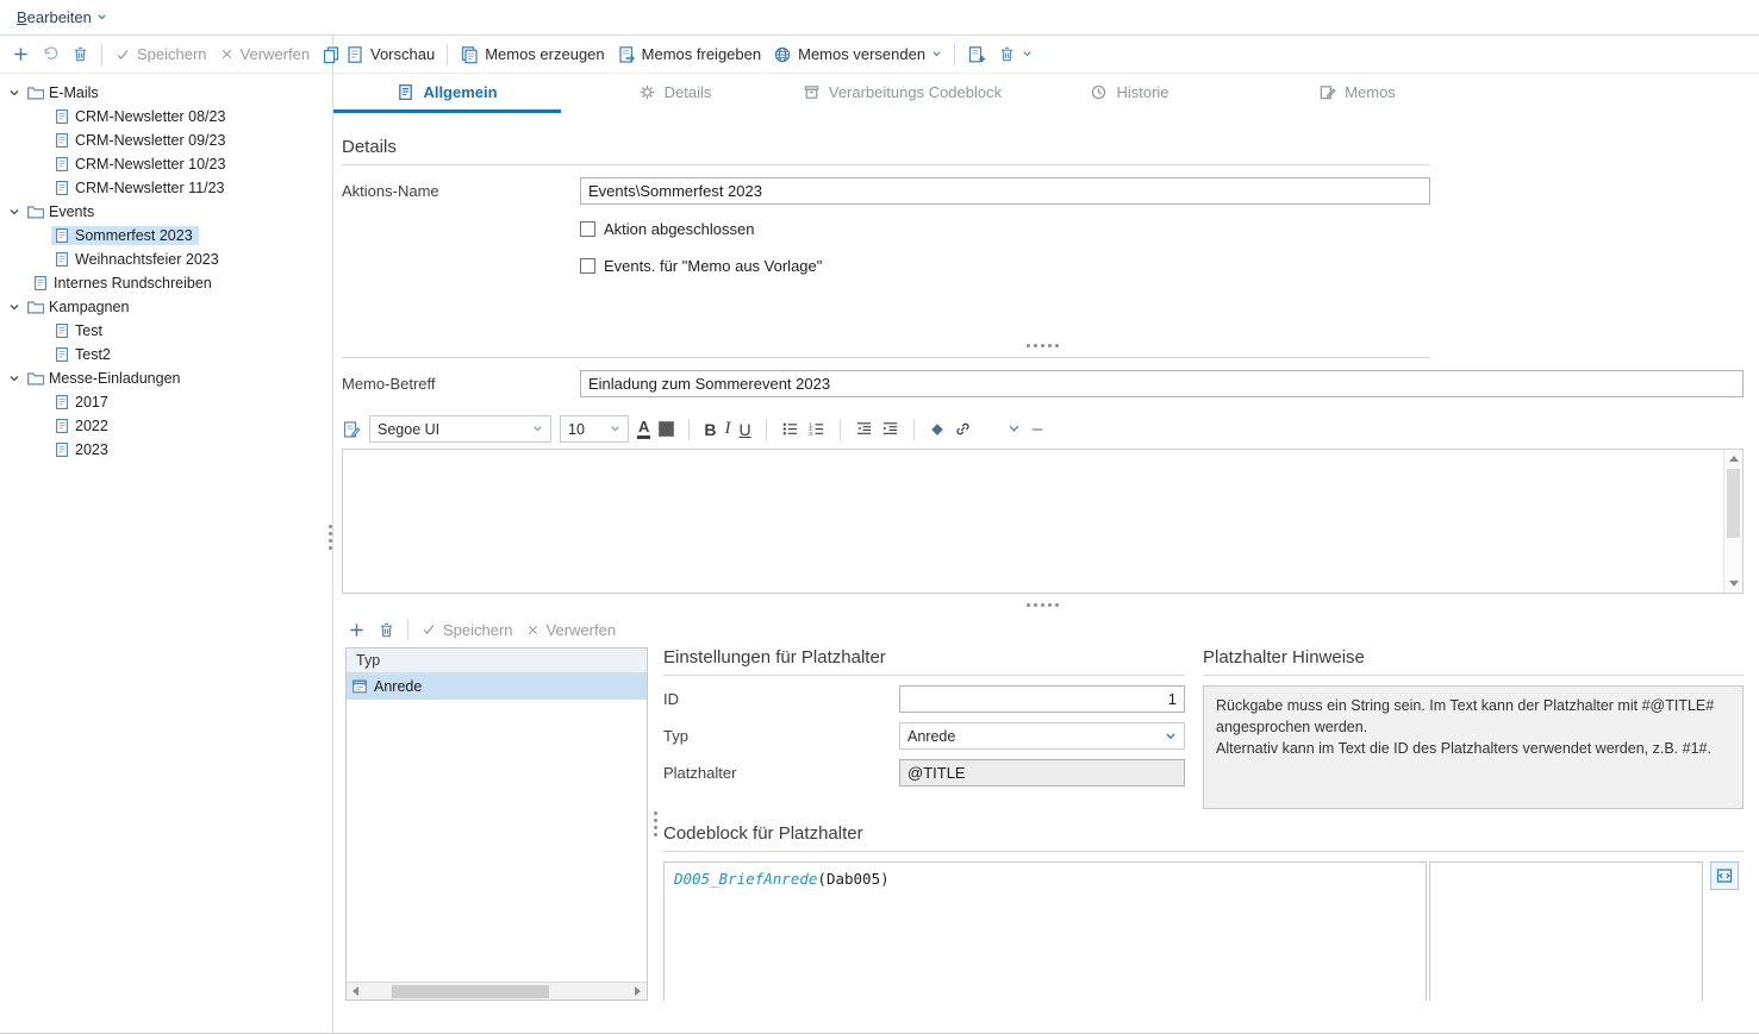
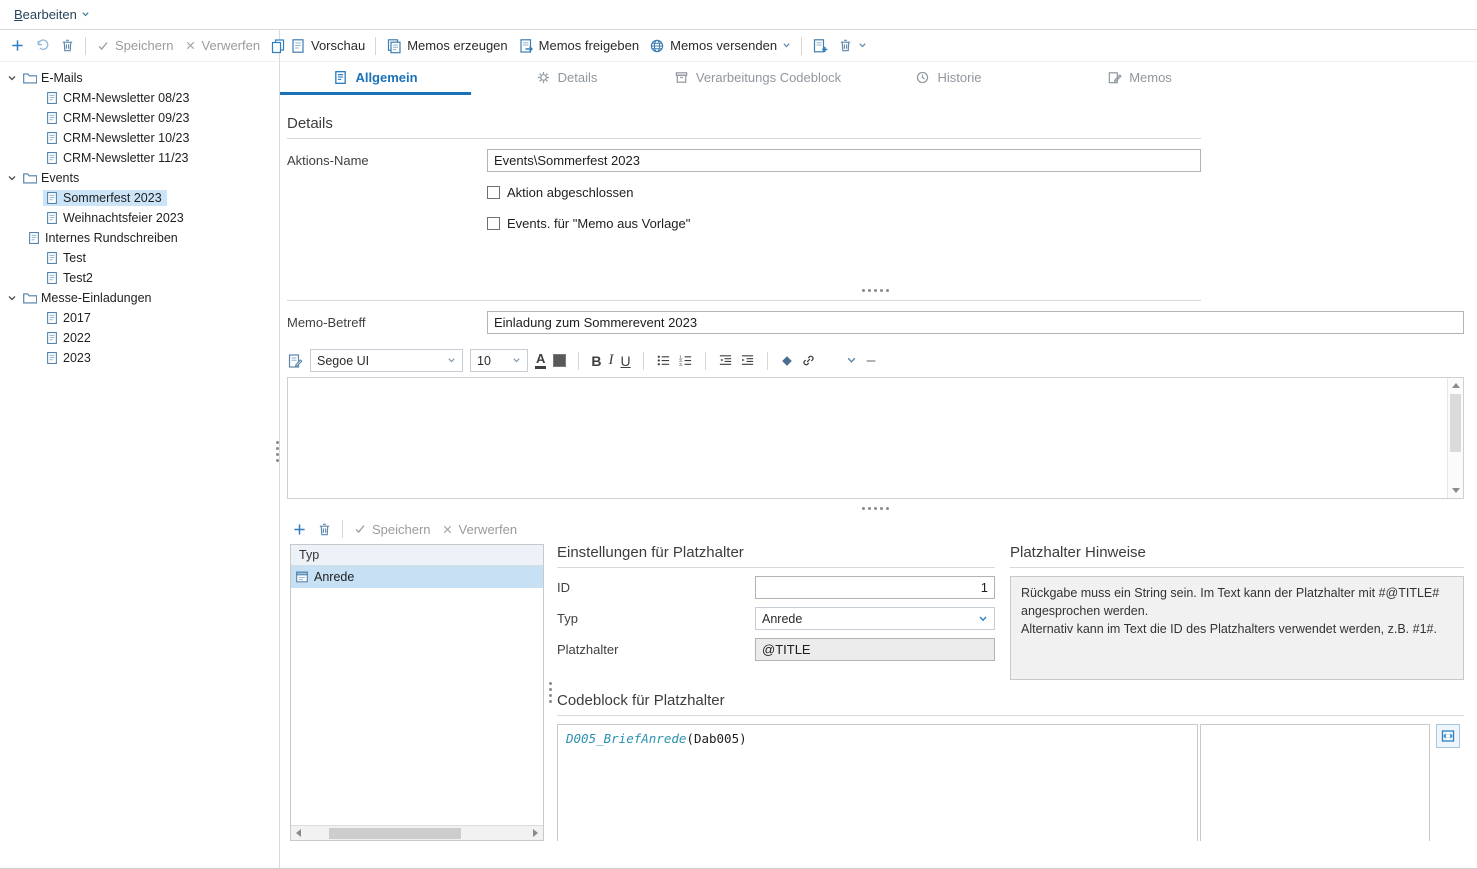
  Bearbeiten
  Speichern
  Verwerfen
  Vorschau
  Memos erzeugen
  Memos freigeben
  Memos versenden
  E-Mails
  CRM-Newsletter 08/23
  CRM-Newsletter 09/23
  CRM-Newsletter 10/23
  CRM-Newsletter 11/23
  Events
  Sommerfest 2023
  Weihnachtsfeier 2023
  Internes Rundschreiben
- Kampagnen
  Test
  Test2
  Messe-Einladungen
  2017
  2022
  2023
  Allgemein
  Details
  Verarbeitungs Codeblock
  Historie
  Memos
  Details
  Aktions-Name
  Events\Sommerfest 2023
  Aktion abgeschlossen
  Events. für "Memo aus Vorlage"
  Memo-Betreff
  Einladung zum Sommerevent 2023
  Segoe UI
  10
  A
  B
  I
  U
  Speichern
  Verwerfen
  Typ
  Anrede
  Einstellungen für Platzhalter
  ID
  1
  Typ
  Anrede
  Platzhalter
  @TITLE
  Platzhalter Hinweise
  Rückgabe muss ein String sein. Im Text kann der Platzhalter mit #@TITLE# angesprochen werden.
  Alternativ kann im Text die ID des Platzhalters verwendet werden, z.B. #1#.
  Codeblock für Platzhalter
  D005_BriefAnrede(Dab005)
